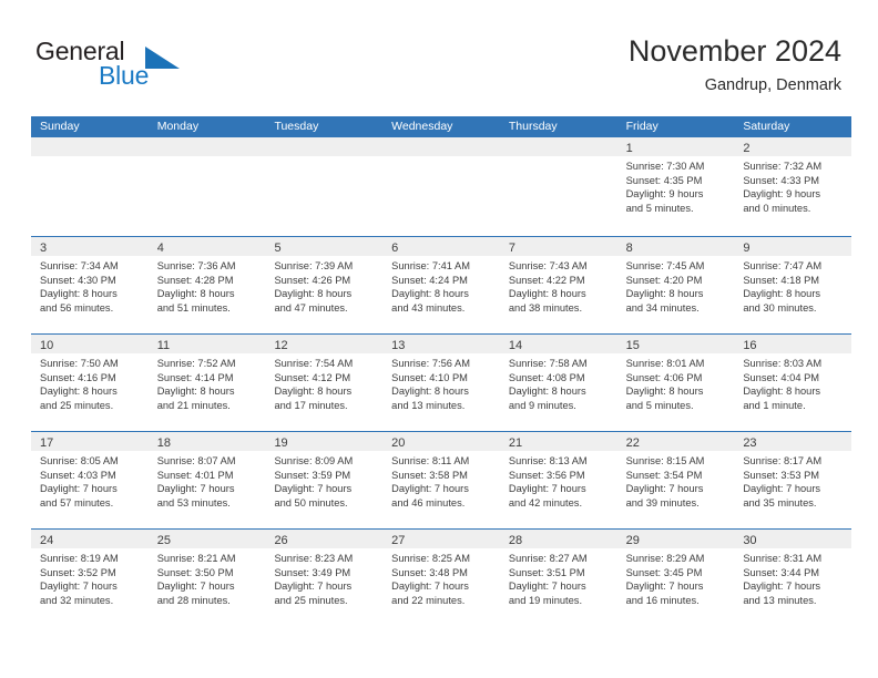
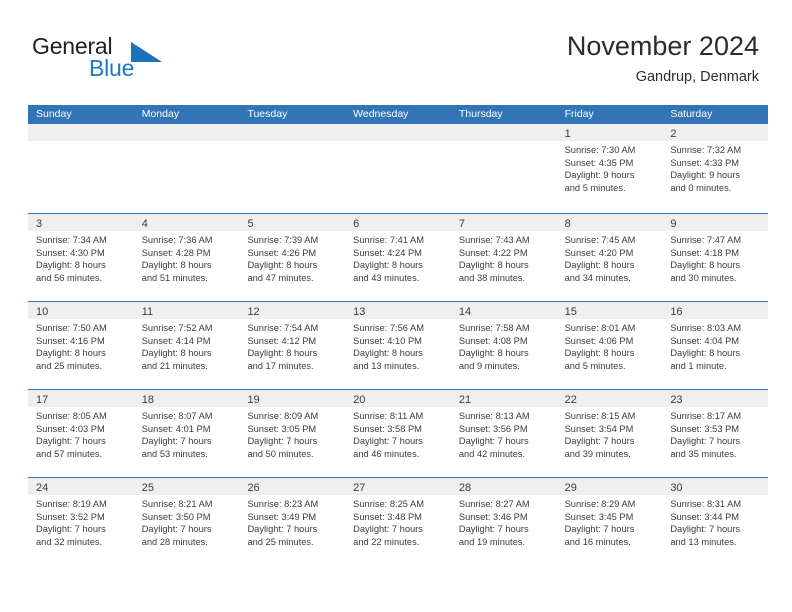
  General
  Blue
  November 2024
  Gandrup, Denmark
  Sunday
  Monday
  Tuesday
  Wednesday
  Thursday
  Friday
  Saturday
  1
  Sunrise: 7:30 AM
  Sunset: 4:35 PM
  Daylight: 9 hours
  and 5 minutes.
  2
  Sunrise: 7:32 AM
  Sunset: 4:33 PM
  Daylight: 9 hours
  and 0 minutes.
  3
  Sunrise: 7:34 AM
  Sunset: 4:30 PM
  Daylight: 8 hours
  and 56 minutes.
  4
  Sunrise: 7:36 AM
  Sunset: 4:28 PM
  Daylight: 8 hours
  and 51 minutes.
  5
  Sunrise: 7:39 AM
  Sunset: 4:26 PM
  Daylight: 8 hours
  and 47 minutes.
  6
  Sunrise: 7:41 AM
  Sunset: 4:24 PM
  Daylight: 8 hours
  and 43 minutes.
  7
  Sunrise: 7:43 AM
  Sunset: 4:22 PM
  Daylight: 8 hours
  and 38 minutes.
  8
  Sunrise: 7:45 AM
  Sunset: 4:20 PM
  Daylight: 8 hours
  and 34 minutes.
  9
  Sunrise: 7:47 AM
  Sunset: 4:18 PM
  Daylight: 8 hours
  and 30 minutes.
  10
  Sunrise: 7:50 AM
  Sunset: 4:16 PM
  Daylight: 8 hours
  and 25 minutes.
  11
  Sunrise: 7:52 AM
  Sunset: 4:14 PM
  Daylight: 8 hours
  and 21 minutes.
  12
  Sunrise: 7:54 AM
  Sunset: 4:12 PM
  Daylight: 8 hours
  and 17 minutes.
  13
  Sunrise: 7:56 AM
  Sunset: 4:10 PM
  Daylight: 8 hours
  and 13 minutes.
  14
  Sunrise: 7:58 AM
  Sunset: 4:08 PM
  Daylight: 8 hours
  and 9 minutes.
  15
  Sunrise: 8:01 AM
  Sunset: 4:06 PM
  Daylight: 8 hours
  and 5 minutes.
  16
  Sunrise: 8:03 AM
  Sunset: 4:04 PM
  Daylight: 8 hours
  and 1 minute.
  17
  Sunrise: 8:05 AM
  Sunset: 4:03 PM
  Daylight: 7 hours
  and 57 minutes.
  18
  Sunrise: 8:07 AM
  Sunset: 4:01 PM
  Daylight: 7 hours
  and 53 minutes.
  19
  Sunrise: 8:09 AM
- Sunset: 3:59 PM
+ Sunset: 3:05 PM
  Daylight: 7 hours
  and 50 minutes.
  20
  Sunrise: 8:11 AM
  Sunset: 3:58 PM
  Daylight: 7 hours
  and 46 minutes.
  21
  Sunrise: 8:13 AM
  Sunset: 3:56 PM
  Daylight: 7 hours
  and 42 minutes.
  22
  Sunrise: 8:15 AM
  Sunset: 3:54 PM
  Daylight: 7 hours
  and 39 minutes.
  23
  Sunrise: 8:17 AM
  Sunset: 3:53 PM
  Daylight: 7 hours
  and 35 minutes.
  24
  Sunrise: 8:19 AM
  Sunset: 3:52 PM
  Daylight: 7 hours
  and 32 minutes.
  25
  Sunrise: 8:21 AM
  Sunset: 3:50 PM
  Daylight: 7 hours
  and 28 minutes.
  26
  Sunrise: 8:23 AM
  Sunset: 3:49 PM
  Daylight: 7 hours
  and 25 minutes.
  27
  Sunrise: 8:25 AM
  Sunset: 3:48 PM
  Daylight: 7 hours
  and 22 minutes.
  28
  Sunrise: 8:27 AM
- Sunset: 3:51 PM
+ Sunset: 3:46 PM
  Daylight: 7 hours
  and 19 minutes.
  29
  Sunrise: 8:29 AM
  Sunset: 3:45 PM
  Daylight: 7 hours
  and 16 minutes.
  30
  Sunrise: 8:31 AM
  Sunset: 3:44 PM
  Daylight: 7 hours
  and 13 minutes.
